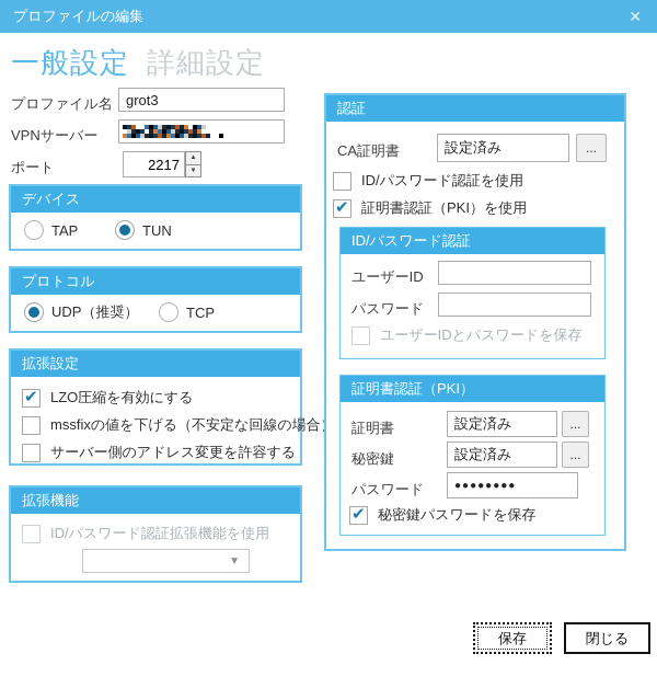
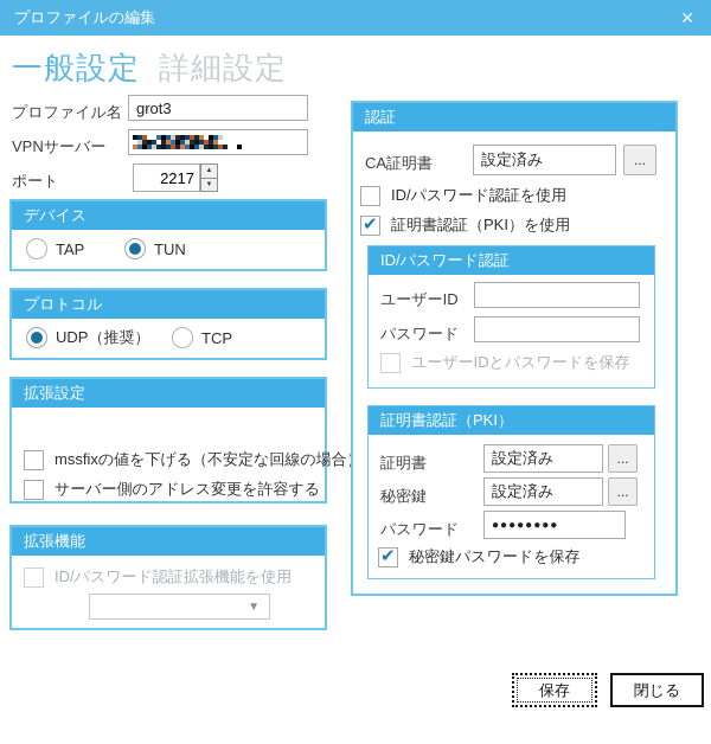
  プロファイルの編集
  ✕
  一般設定
  詳細設定
  プロファイル名
  grot3
  VPNサーバー
  ポート
  2217
  デバイス
  TAP
  TUN
  プロトコル
  UDP（推奨）
  TCP
  拡張設定
- LZO圧縮を有効にする
  mssfixの値を下げる（不安定な回線の場合
  サーバー側のアドレス変更を許容する
  拡張機能
  ID/パスワード認証拡張機能を使用
  ▼
  認証
  CA証明書
  設定済み
  ...
  ID/パスワード認証を使用
  証明書認証（PKI）を使用
  ID/パスワード認証
  ユーザーID
  パスワード
  ユーザーIDとパスワードを保存
  証明書認証（PKI）
  証明書
  設定済み
  ...
  秘密鍵
  設定済み
  ...
  パスワード
  ●●●●●●●●
  秘密鍵パスワードを保存
  保存
  閉じる
